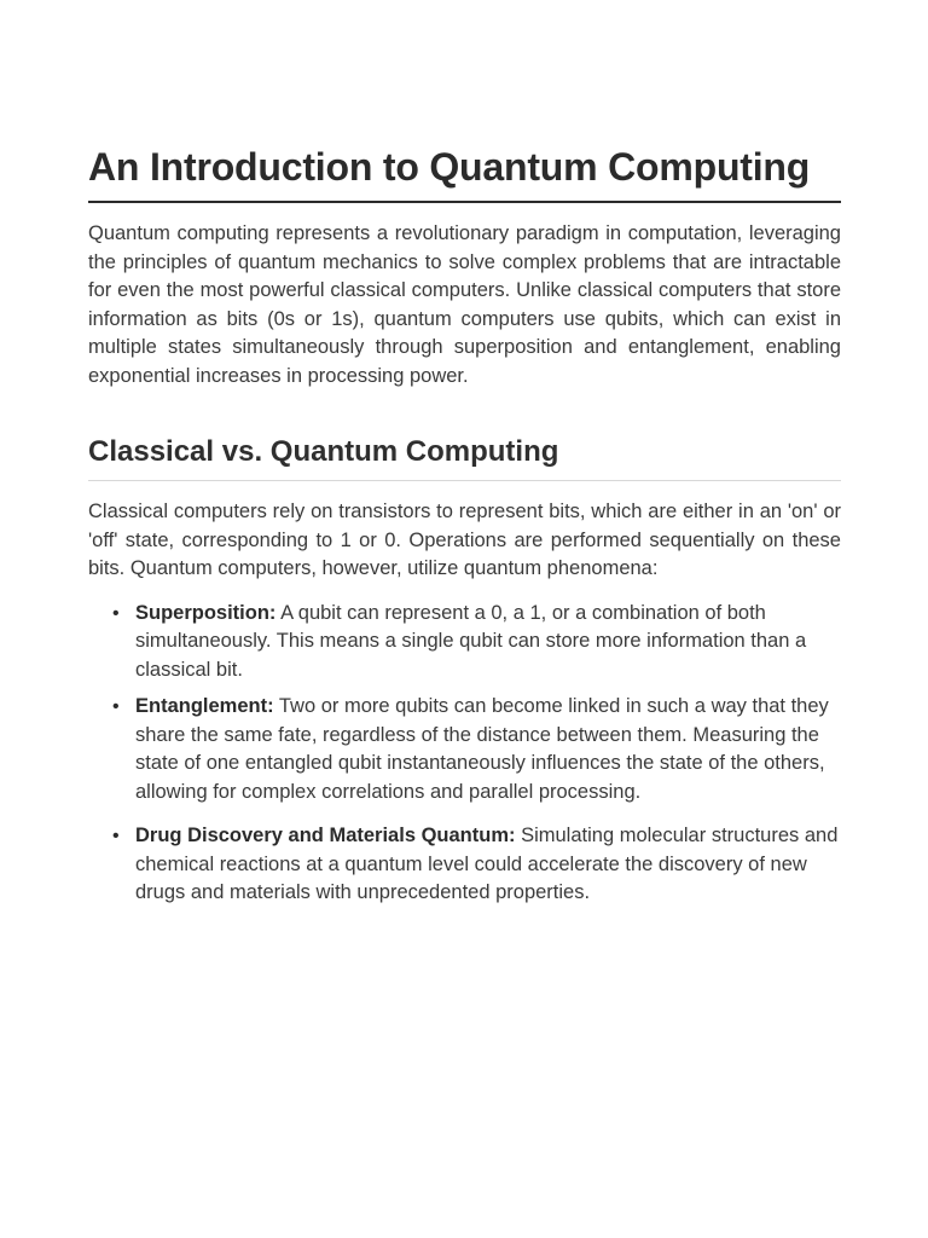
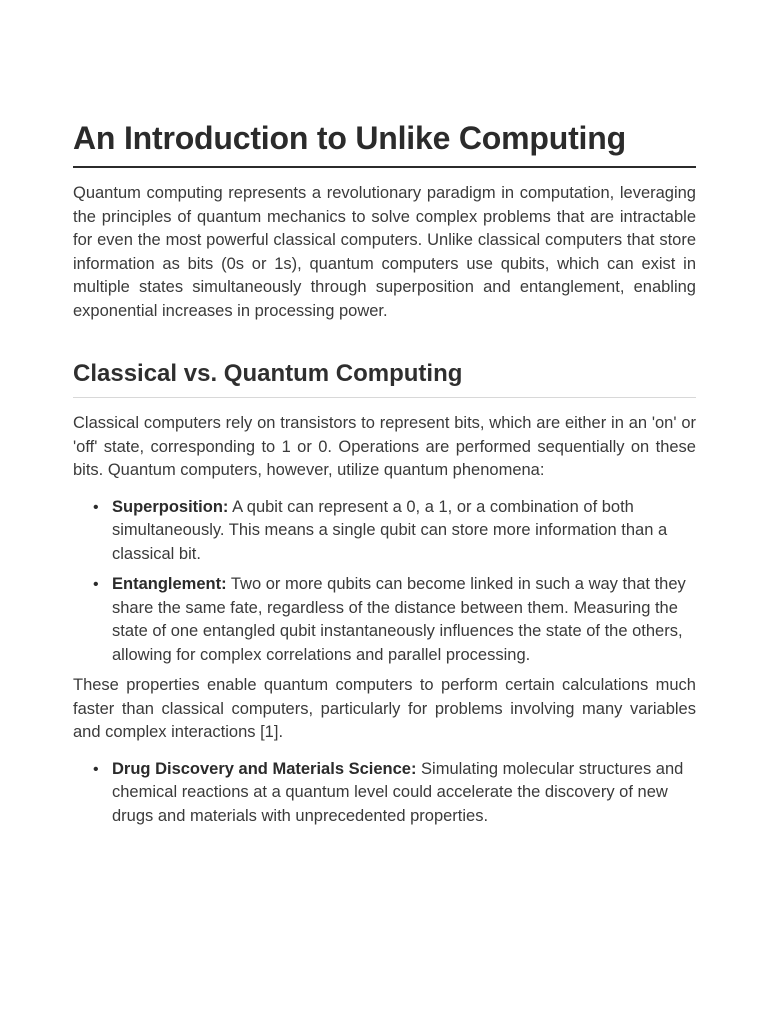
- An Introduction to Quantum Computing
+ An Introduction to Unlike Computing
  Quantum computing represents a revolutionary paradigm in computation, leveraging the principles of quantum mechanics to solve complex problems that are intractable for even the most powerful classical computers. Unlike classical computers that store information as bits (0s or 1s), quantum computers use qubits, which can exist in multiple states simultaneously through superposition and entanglement, enabling exponential increases in processing power.
  Classical vs. Quantum Computing
  Classical computers rely on transistors to represent bits, which are either in an 'on' or 'off' state, corresponding to 1 or 0. Operations are performed sequentially on these bits. Quantum computers, however, utilize quantum phenomena:
  •
  Superposition: A qubit can represent a 0, a 1, or a combination of both simultaneously. This means a single qubit can store more information than a classical bit.
  •
  Entanglement: Two or more qubits can become linked in such a way that they share the same fate, regardless of the distance between them. Measuring the state of one entangled qubit instantaneously influences the state of the others, allowing for complex correlations and parallel processing.
+ These properties enable quantum computers to perform certain calculations much faster than classical computers, particularly for problems involving many variables and complex interactions [1].
  •
- Drug Discovery and Materials Quantum: Simulating molecular structures and chemical reactions at a quantum level could accelerate the discovery of new drugs and materials with unprecedented properties.
+ Drug Discovery and Materials Science: Simulating molecular structures and chemical reactions at a quantum level could accelerate the discovery of new drugs and materials with unprecedented properties.
